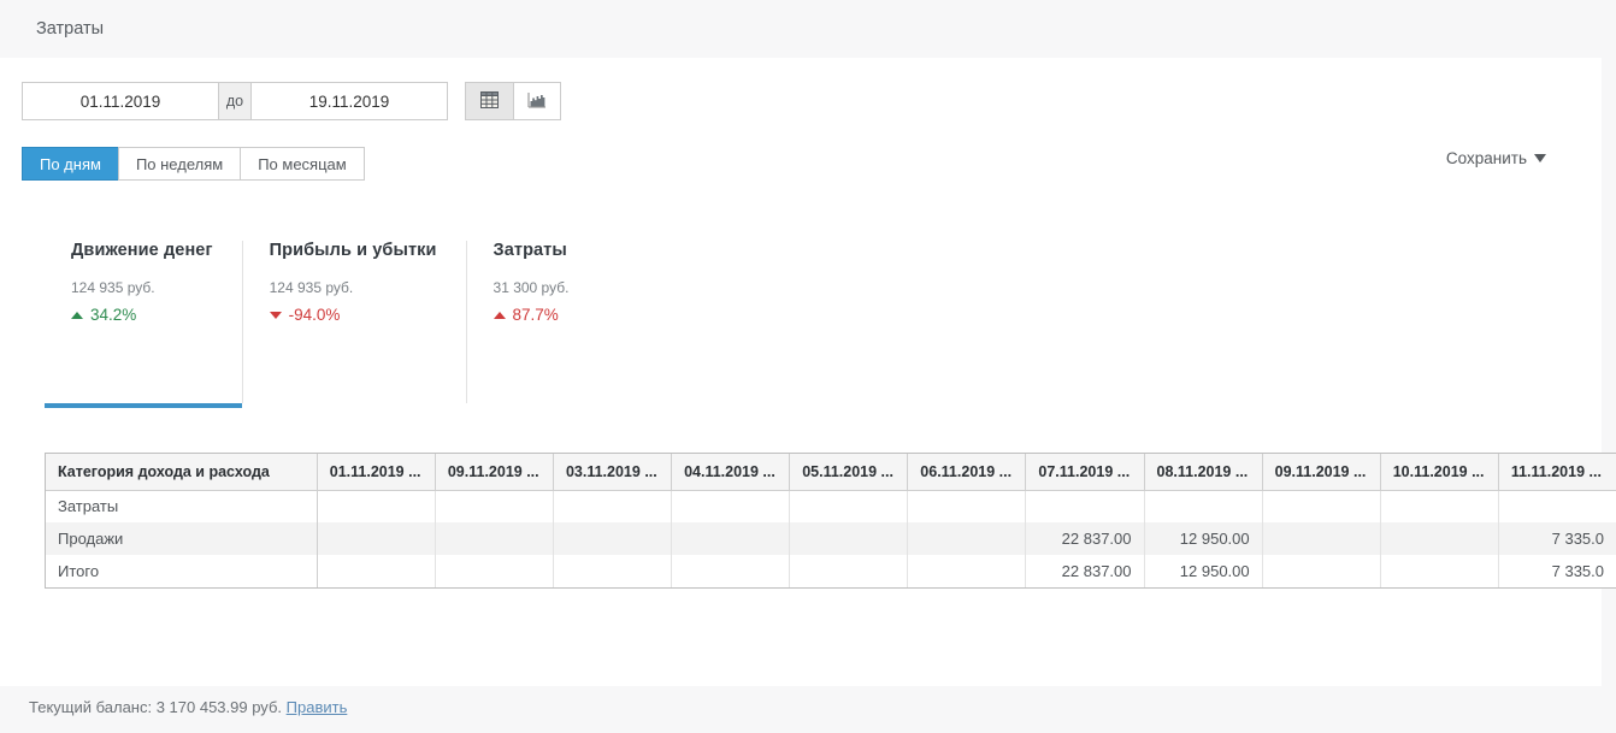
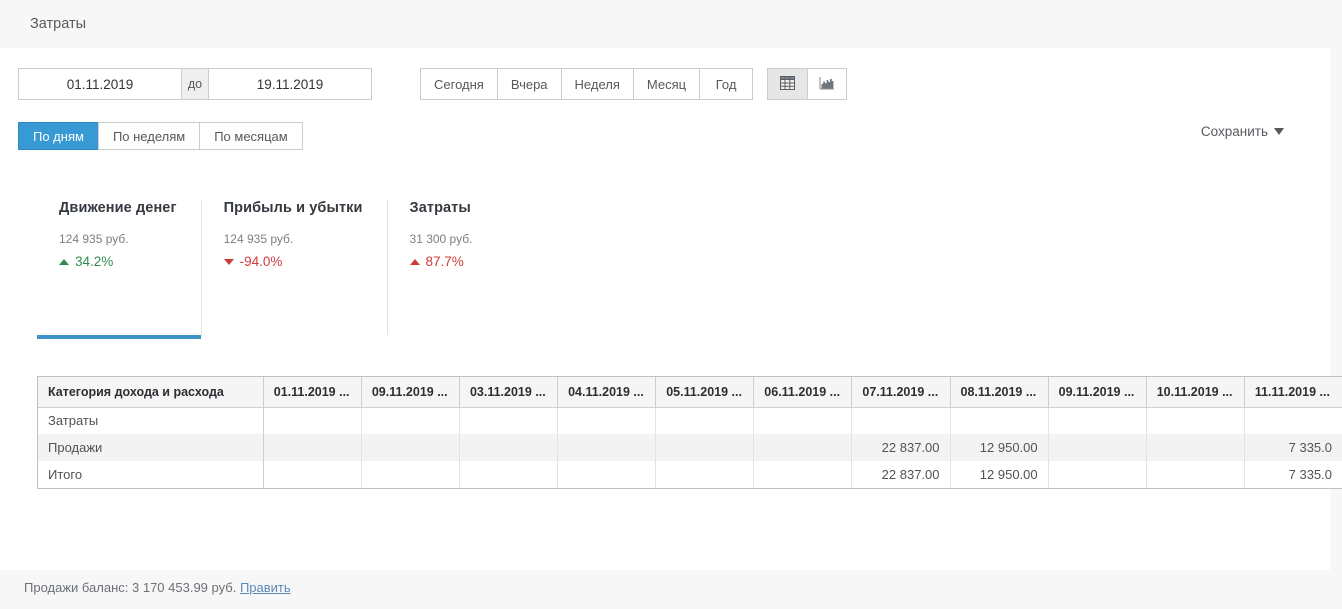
  Затраты
  01.11.2019
  до
  19.11.2019
+ Сегодня
+ Вчера
+ Неделя
+ Месяц
+ Год
  По дням
  По неделям
  По месяцам
  Сохранить
  Движение денег
  124 935 руб.
  34.2%
  Прибыль и убытки
  124 935 руб.
  -94.0%
  Затраты
  31 300 руб.
  87.7%
  Категория дохода и расхода	01.11.2019 ...	09.11.2019 ...	03.11.2019 ...	04.11.2019 ...	05.11.2019 ...	06.11.2019 ...	07.11.2019 ...	08.11.2019 ...	09.11.2019 ...	10.11.2019 ...	11.11.2019 ...
  Затраты
  Продажи							22 837.00	12 950.00			7 335.0
  Итого							22 837.00	12 950.00			7 335.0
- Текущий баланс: 3 170 453.99 руб. Править
+ Продажи баланс: 3 170 453.99 руб. Править
